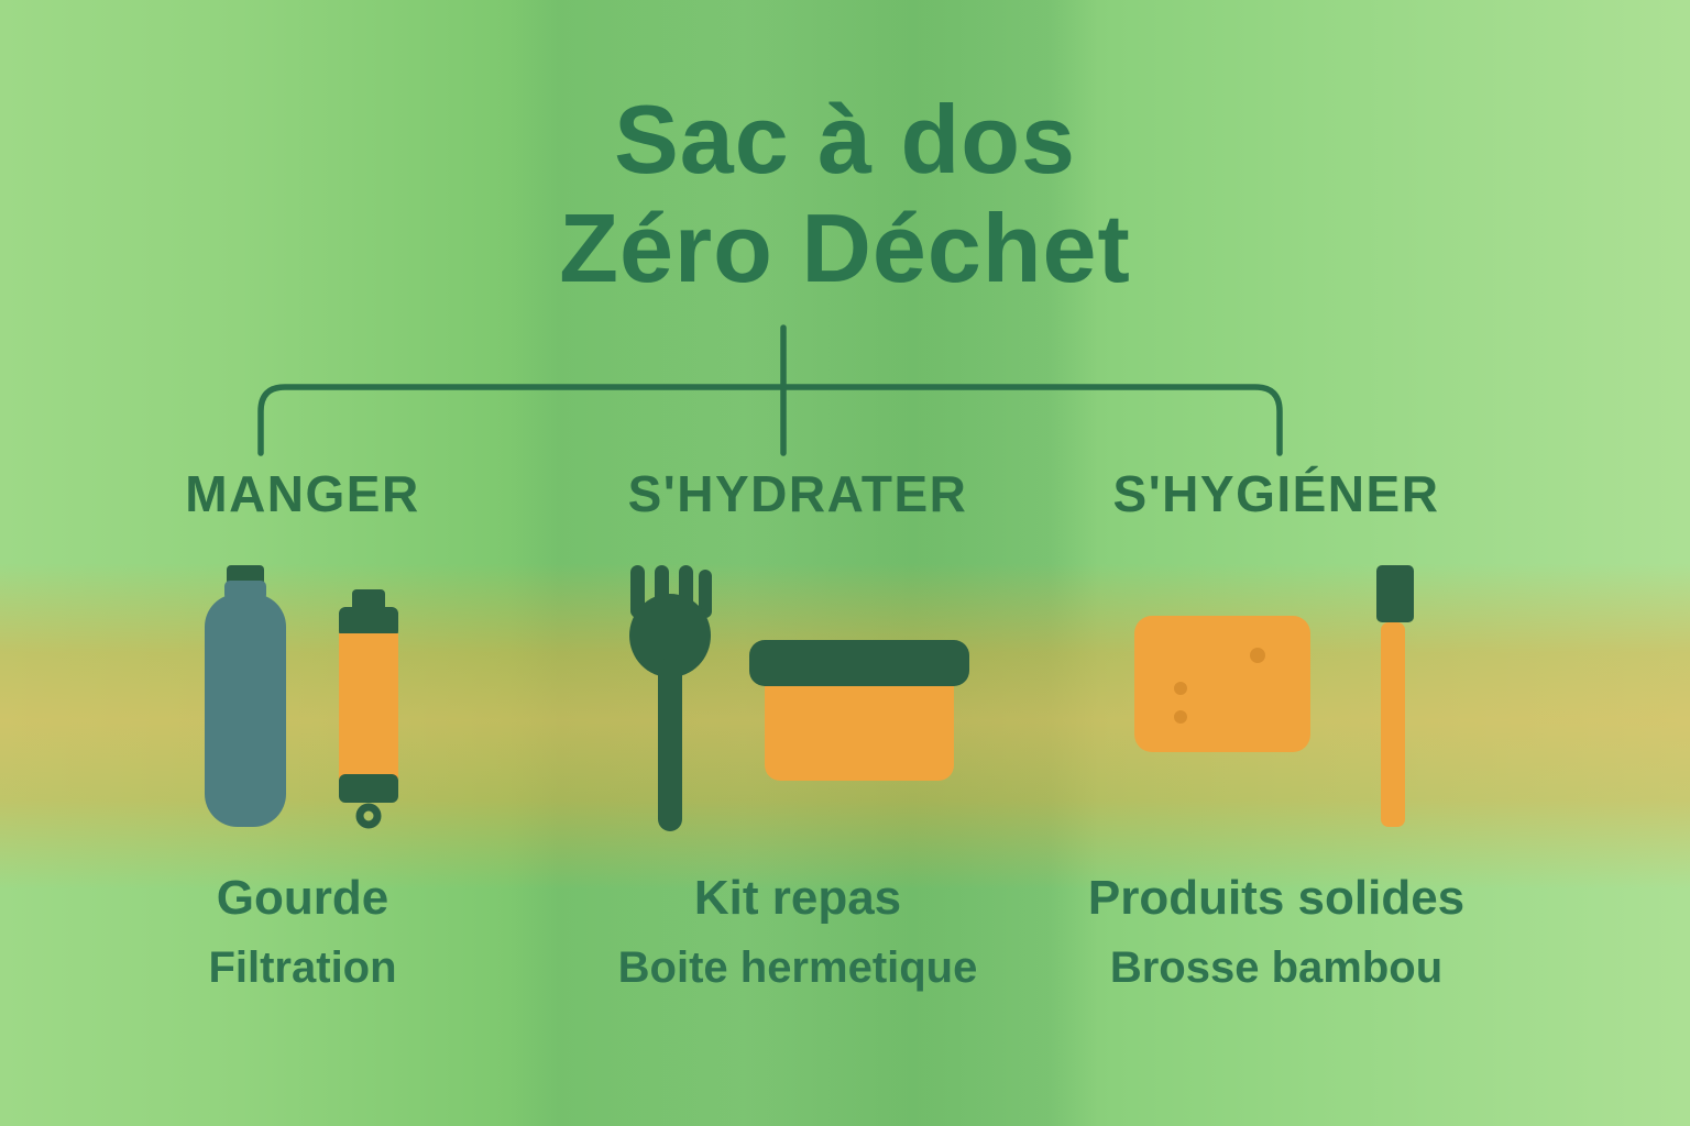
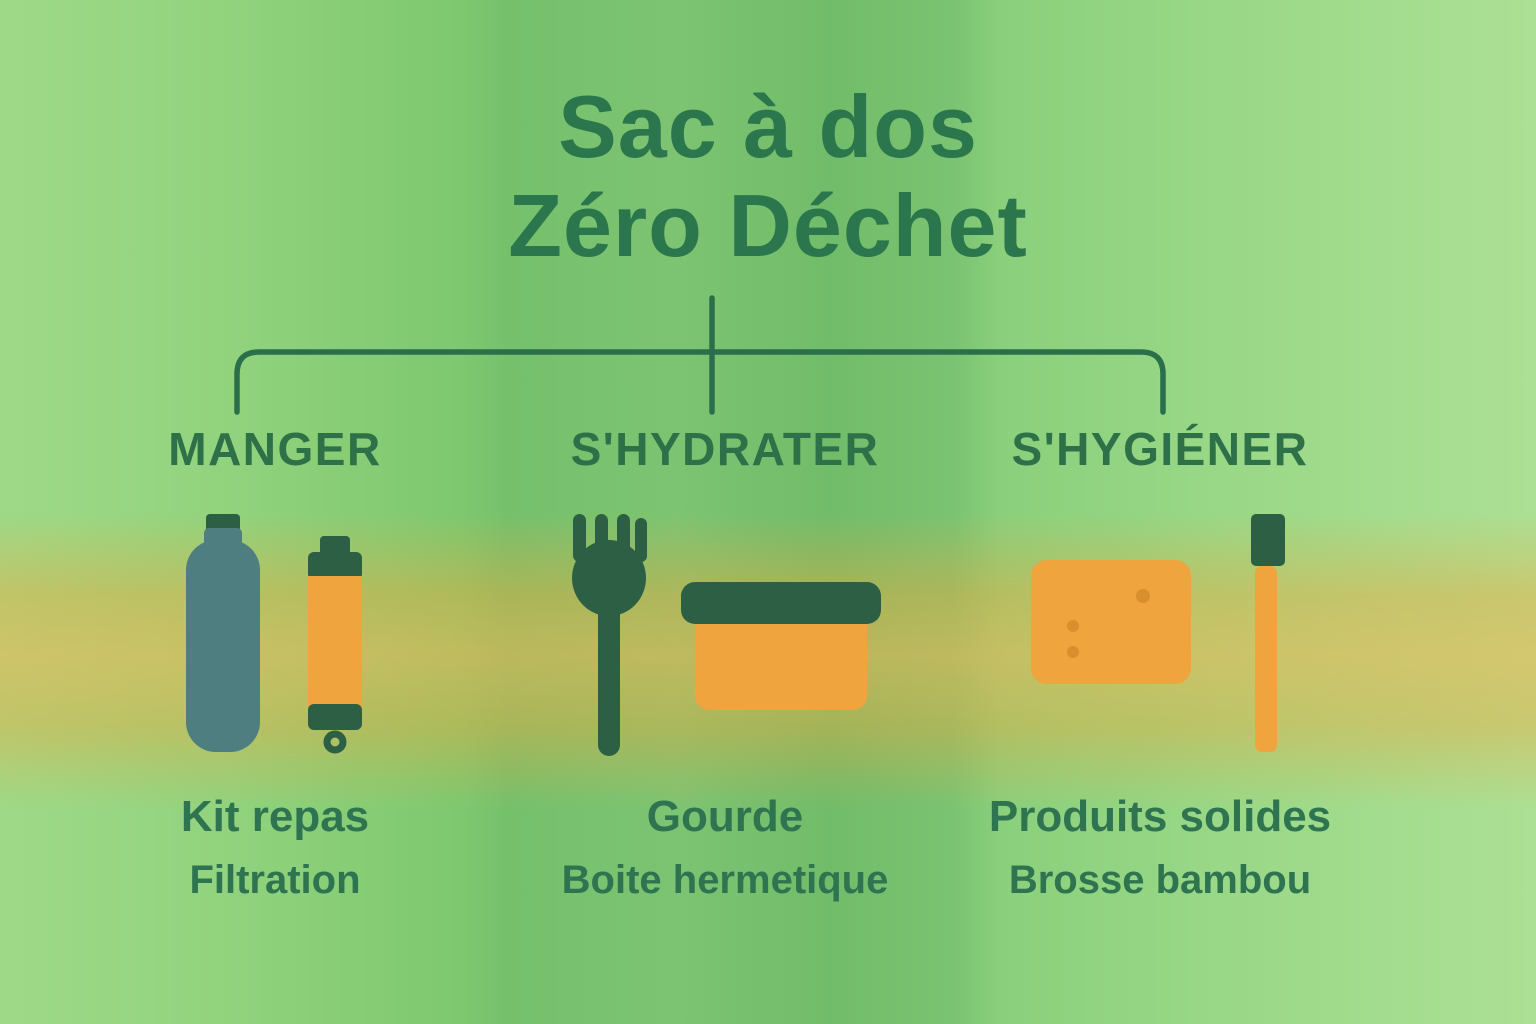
  Sac à dos
  Zéro Déchet
  MANGER
- Gourde
+ Kit repas
  Filtration
  S'HYDRATER
- Kit repas
+ Gourde
  Boite hermetique
  S'HYGIÉNER
  Produits solides
  Brosse bambou
